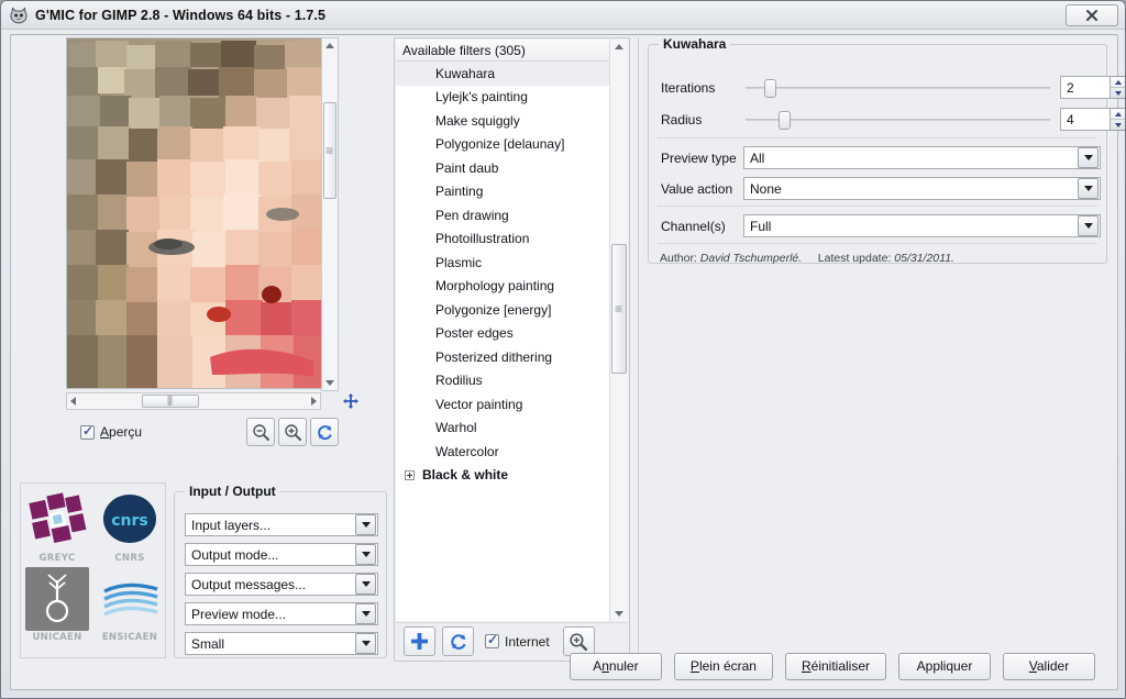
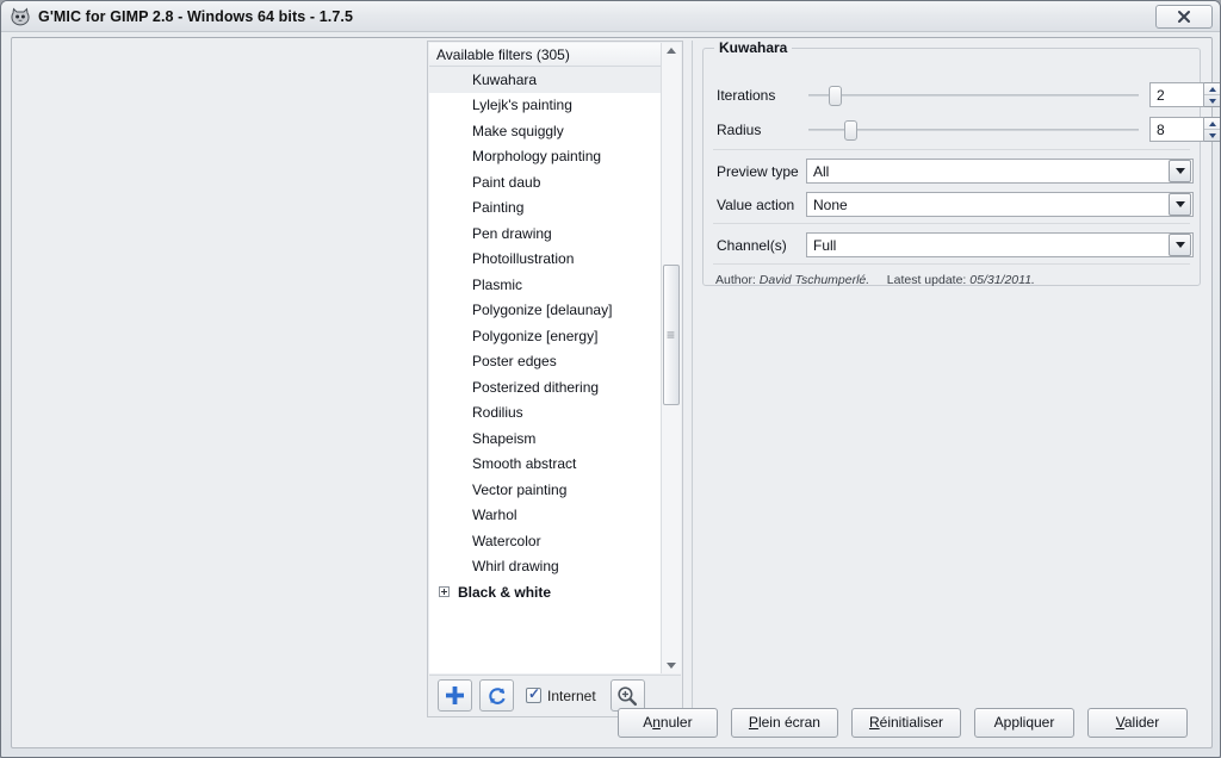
  G'MIC for GIMP 2.8 - Windows 64 bits - 1.7.5
- Aperçu
- GREYC
- cnrs
- CNRS
- UNICAEN
- ENSICAEN
- Input / Output
- Input layers...
- Output mode...
- Output messages...
- Preview mode...
- Small
  Available filters (305)
  Kuwahara
  Lylejk's painting
  Make squiggly
- Polygonize [delaunay]
+ Morphology painting
  Paint daub
  Painting
  Pen drawing
  Photoillustration
  Plasmic
- Morphology painting
+ Polygonize [delaunay]
  Polygonize [energy]
  Poster edges
  Posterized dithering
  Rodilius
+ Shapeism
+ Smooth abstract
  Vector painting
  Warhol
  Watercolor
+ Whirl drawing
  Black & white
  Internet
  Kuwahara
  Iterations
  2
  Radius
- 4
+ 8
  Preview type
  All
  Value action
  None
  Channel(s)
  Full
  Author: David Tschumperlé. Latest update: 05/31/2011.
  Annuler
  Plein écran
  Réinitialiser
  Appliquer
  Valider
